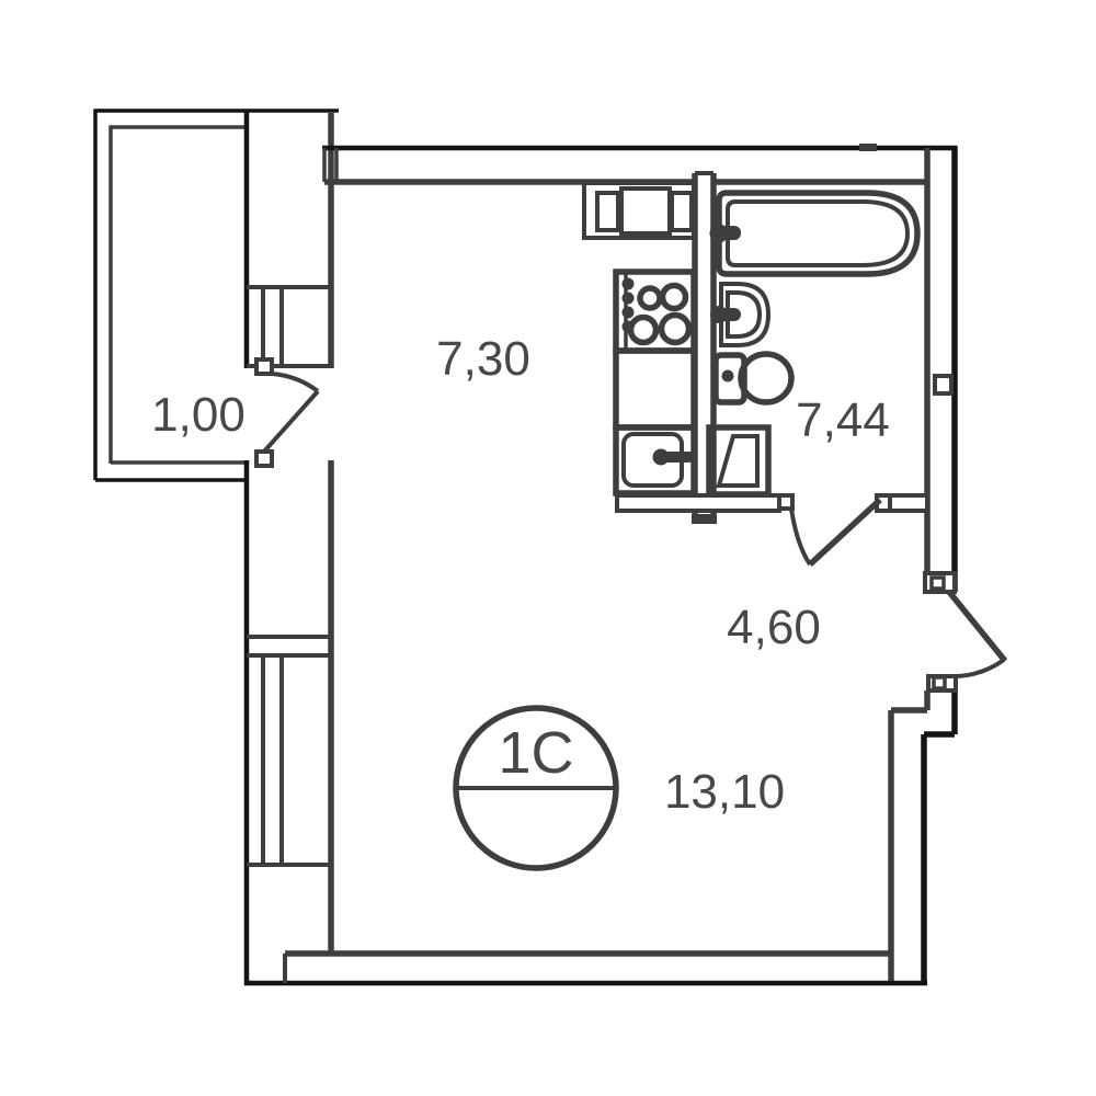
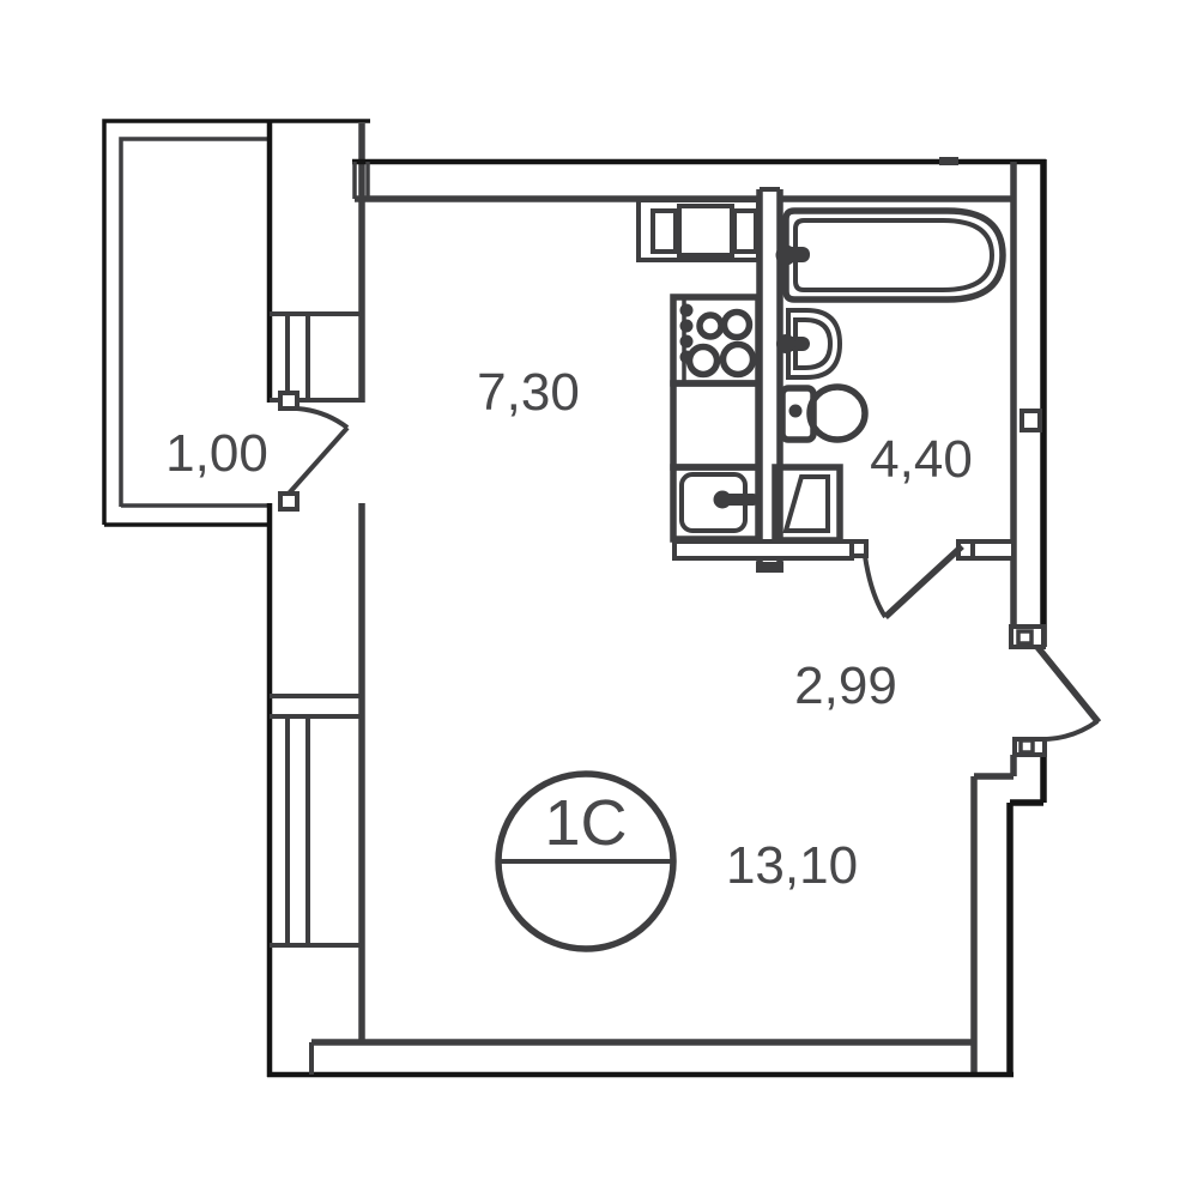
  1,00
  7,30
- 7,44
+ 4,40
- 4,60
+ 2,99
  13,10
  1C
